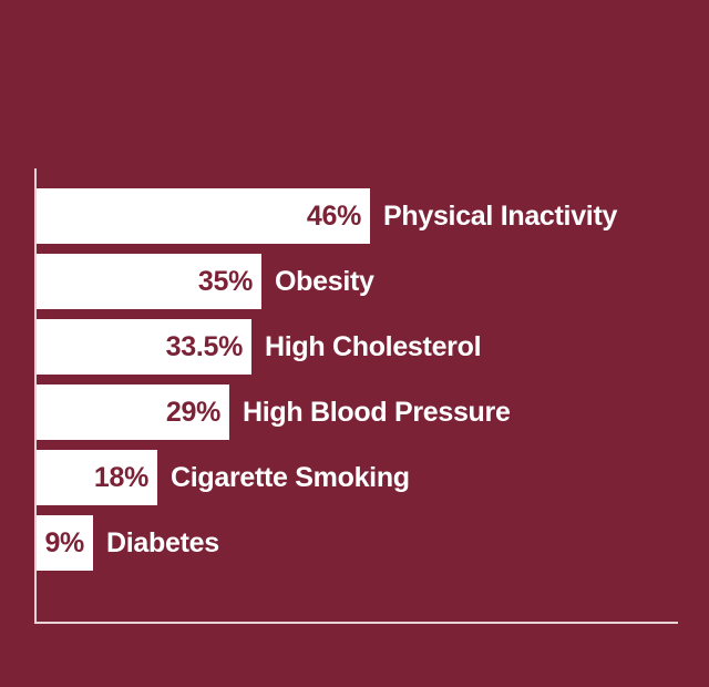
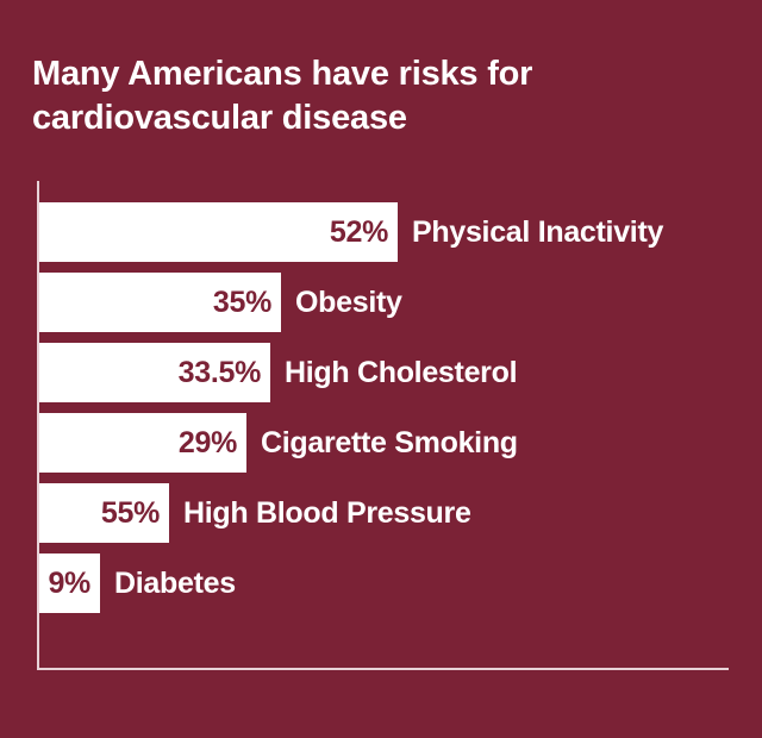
+ Many Americans have risks for
+ cardiovascular disease
- 46%
+ 52%
  Physical Inactivity
  35%
  Obesity
  33.5%
  High Cholesterol
  29%
- High Blood Pressure
+ Cigarette Smoking
- 18%
+ 55%
- Cigarette Smoking
+ High Blood Pressure
  9%
  Diabetes
